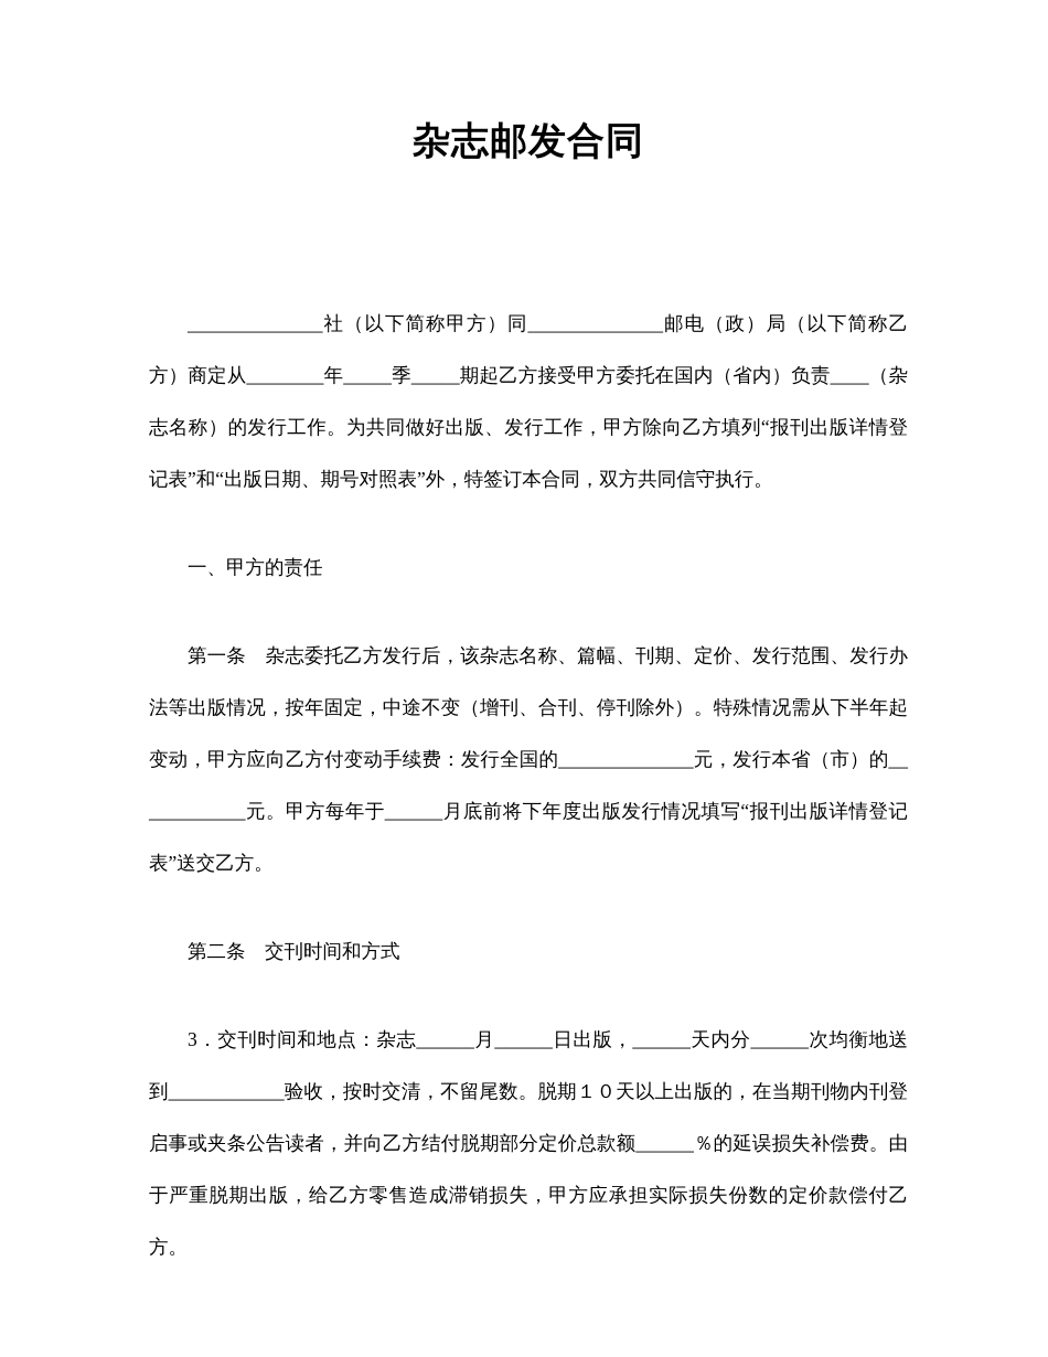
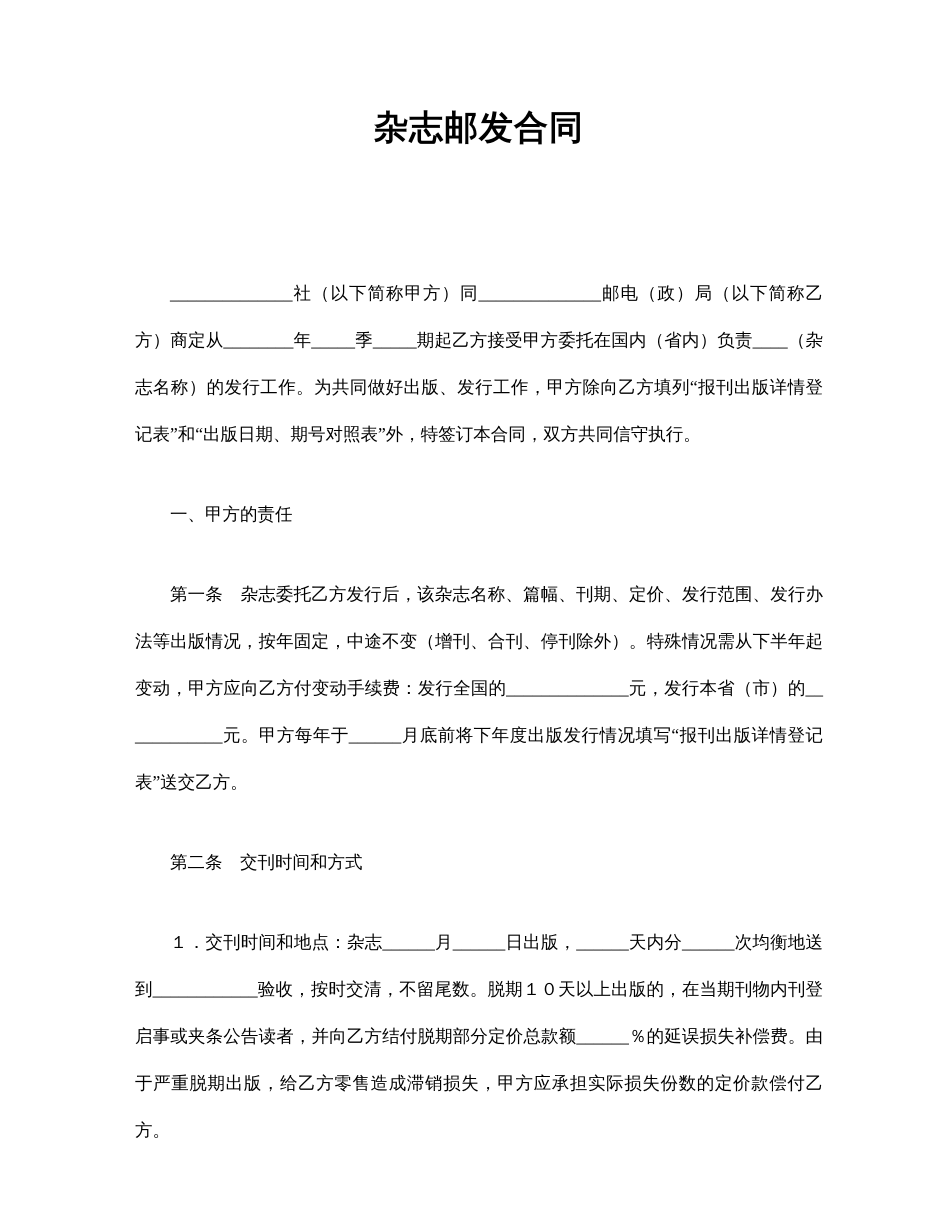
  杂志邮发合同
  ______________社（以下简称甲方）同______________邮电（政）局（以下简称乙方）商定从________年_____季_____期起乙方接受甲方委托在国内（省内）负责____（杂志名称）的发行工作。为共同做好出版、发行工作，甲方除向乙方填列“报刊出版详情登记表”和“出版日期、期号对照表”外，特签订本合同，双方共同信守执行。
  一、甲方的责任
  第一条 杂志委托乙方发行后，该杂志名称、篇幅、刊期、定价、发行范围、发行办法等出版情况，按年固定，中途不变（增刊、合刊、停刊除外）。特殊情况需从下半年起变动，甲方应向乙方付变动手续费：发行全国的______________元，发行本省（市）的____________元。甲方每年于______月底前将下年度出版发行情况填写“报刊出版详情登记表”送交乙方。
  第二条 交刊时间和方式
- 3．交刊时间和地点：杂志______月______日出版，______天内分______次均衡地送到____________验收，按时交清，不留尾数。脱期１０天以上出版的，在当期刊物内刊登启事或夹条公告读者，并向乙方结付脱期部分定价总款额______％的延误损失补偿费。由于严重脱期出版，给乙方零售造成滞销损失，甲方应承担实际损失份数的定价款偿付乙方。
+ １．交刊时间和地点：杂志______月______日出版，______天内分______次均衡地送到____________验收，按时交清，不留尾数。脱期１０天以上出版的，在当期刊物内刊登启事或夹条公告读者，并向乙方结付脱期部分定价总款额______％的延误损失补偿费。由于严重脱期出版，给乙方零售造成滞销损失，甲方应承担实际损失份数的定价款偿付乙方。
